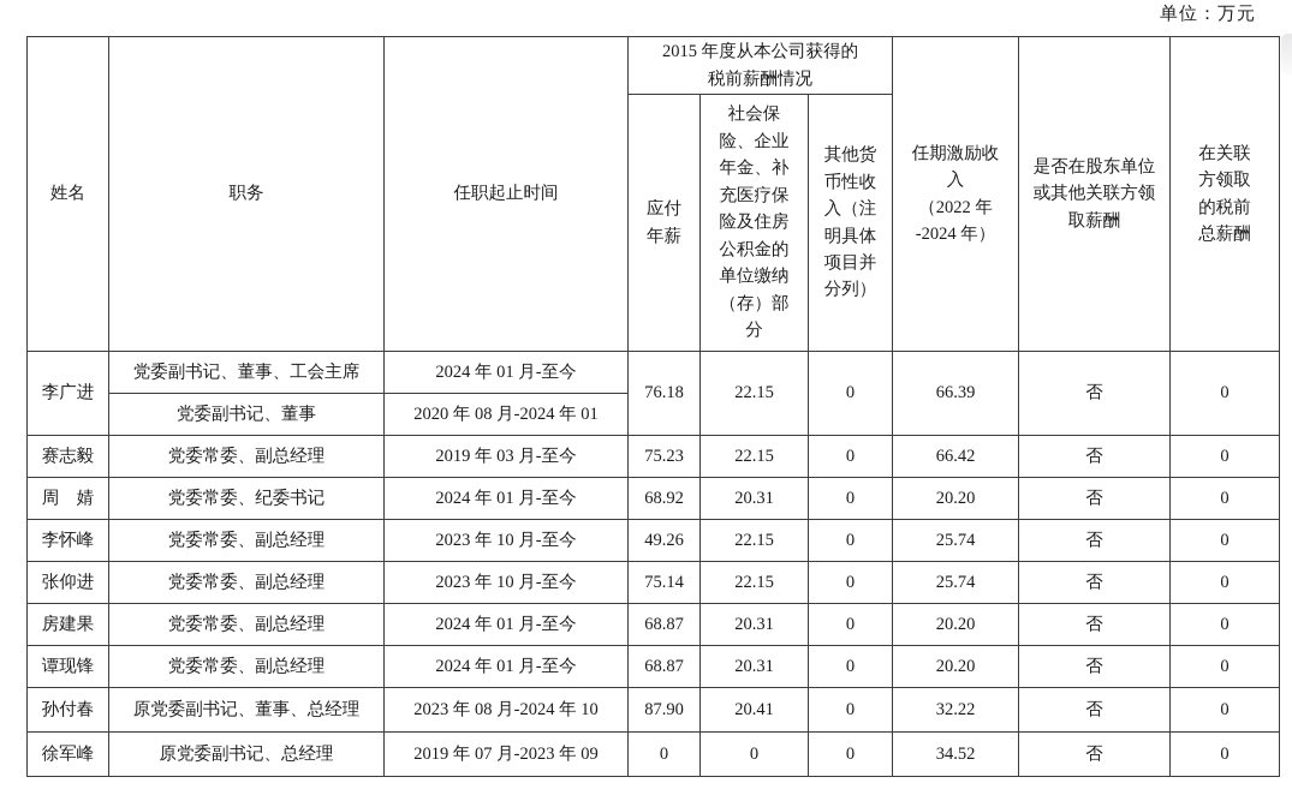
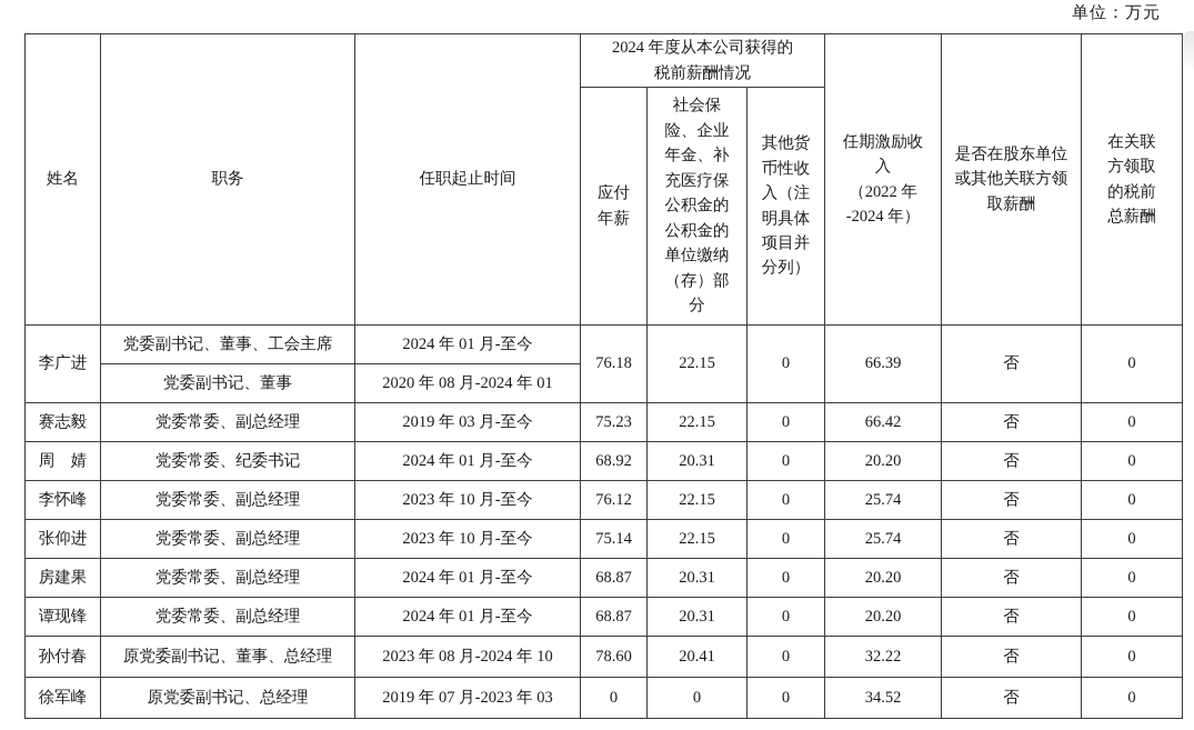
  单位：万元
- 姓名	职务	任职起止时间	2015 年度从本公司获得的 税前薪酬情况	任期激励收 入 （2022 年 -2024 年）	是否在股东单位 或其他关联方领 取薪酬	在关联 方领取 的税前 总薪酬
+ 姓名	职务	任职起止时间	2024 年度从本公司获得的 税前薪酬情况	任期激励收 入 （2022 年 -2024 年）	是否在股东单位 或其他关联方领 取薪酬	在关联 方领取 的税前 总薪酬
- 应付 年薪	社会保 险、企业 年金、补 充医疗保 险及住房 公积金的 单位缴纳 （存）部 分	其他货 币性收 入（注 明具体 项目并 分列）
+ 应付 年薪	社会保 险、企业 年金、补 充医疗保 公积金的 公积金的 单位缴纳 （存）部 分	其他货 币性收 入（注 明具体 项目并 分列）
  李广进	党委副书记、董事、工会主席	2024 年 01 月-至今	76.18	22.15	0	66.39	否	0
  党委副书记、董事	2020 年 08 月-2024 年 01
  赛志毅	党委常委、副总经理	2019 年 03 月-至今	75.23	22.15	0	66.42	否	0
  周 婧	党委常委、纪委书记	2024 年 01 月-至今	68.92	20.31	0	20.20	否	0
- 李怀峰	党委常委、副总经理	2023 年 10 月-至今	49.26	22.15	0	25.74	否	0
+ 李怀峰	党委常委、副总经理	2023 年 10 月-至今	76.12	22.15	0	25.74	否	0
  张仰进	党委常委、副总经理	2023 年 10 月-至今	75.14	22.15	0	25.74	否	0
  房建果	党委常委、副总经理	2024 年 01 月-至今	68.87	20.31	0	20.20	否	0
  谭现锋	党委常委、副总经理	2024 年 01 月-至今	68.87	20.31	0	20.20	否	0
- 孙付春	原党委副书记、董事、总经理	2023 年 08 月-2024 年 10	87.90	20.41	0	32.22	否	0
+ 孙付春	原党委副书记、董事、总经理	2023 年 08 月-2024 年 10	78.60	20.41	0	32.22	否	0
- 徐军峰	原党委副书记、总经理	2019 年 07 月-2023 年 09	0	0	0	34.52	否	0
+ 徐军峰	原党委副书记、总经理	2019 年 07 月-2023 年 03	0	0	0	34.52	否	0
